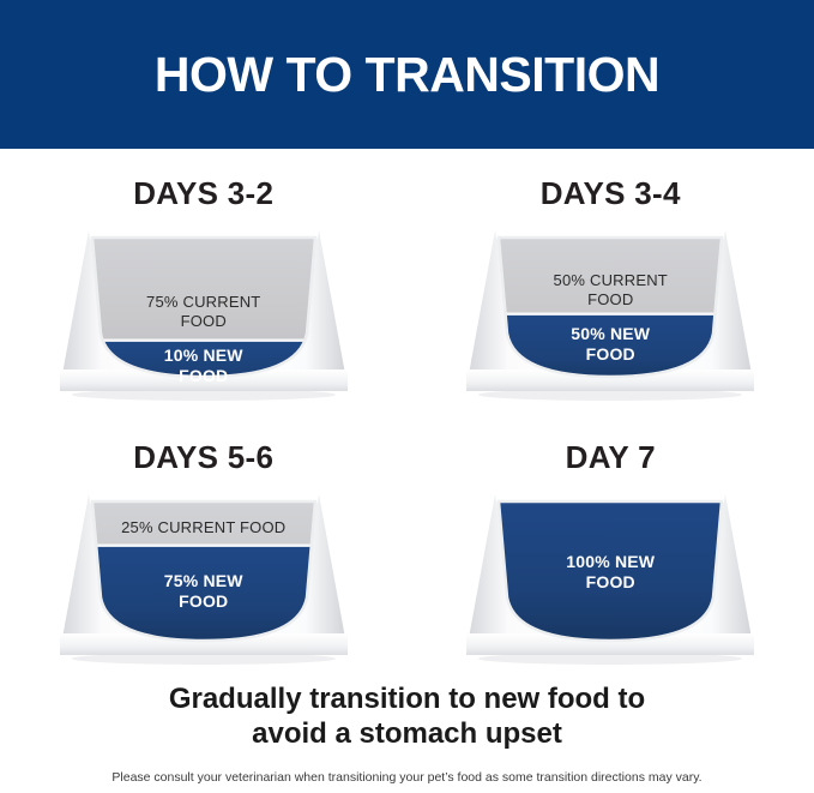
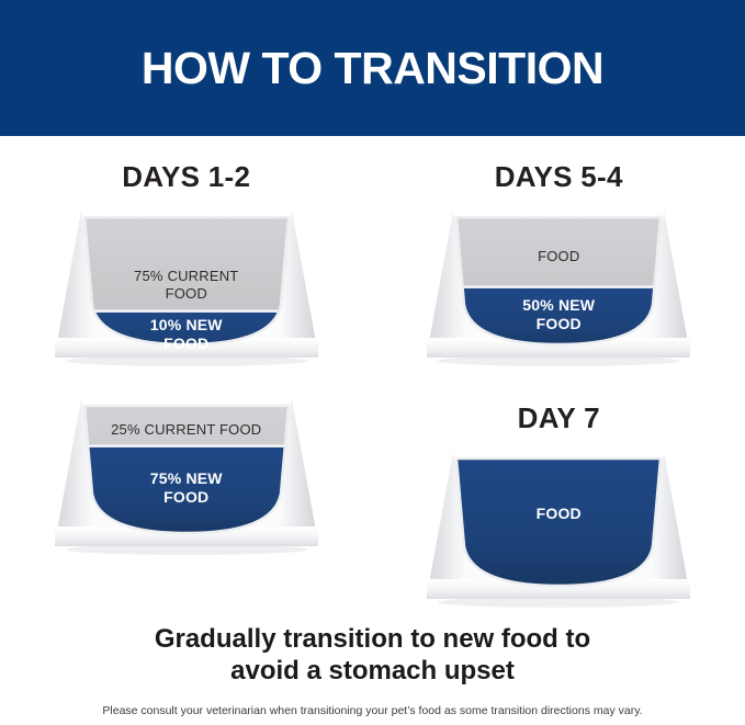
  HOW TO TRANSITION
- DAYS 3-2
+ DAYS 1-2
  75% CURRENT
  FOOD
  10% NEW
  FOOD
- DAYS 3-4
+ DAYS 5-4
- 50% CURRENT
  FOOD
  50% NEW
  FOOD
- DAYS 5-6
  25% CURRENT FOOD
  75% NEW
  FOOD
  DAY 7
- 100% NEW
  FOOD
  Gradually transition to new food to
  avoid a stomach upset
  Please consult your veterinarian when transitioning your pet’s food as some transition directions may vary.
